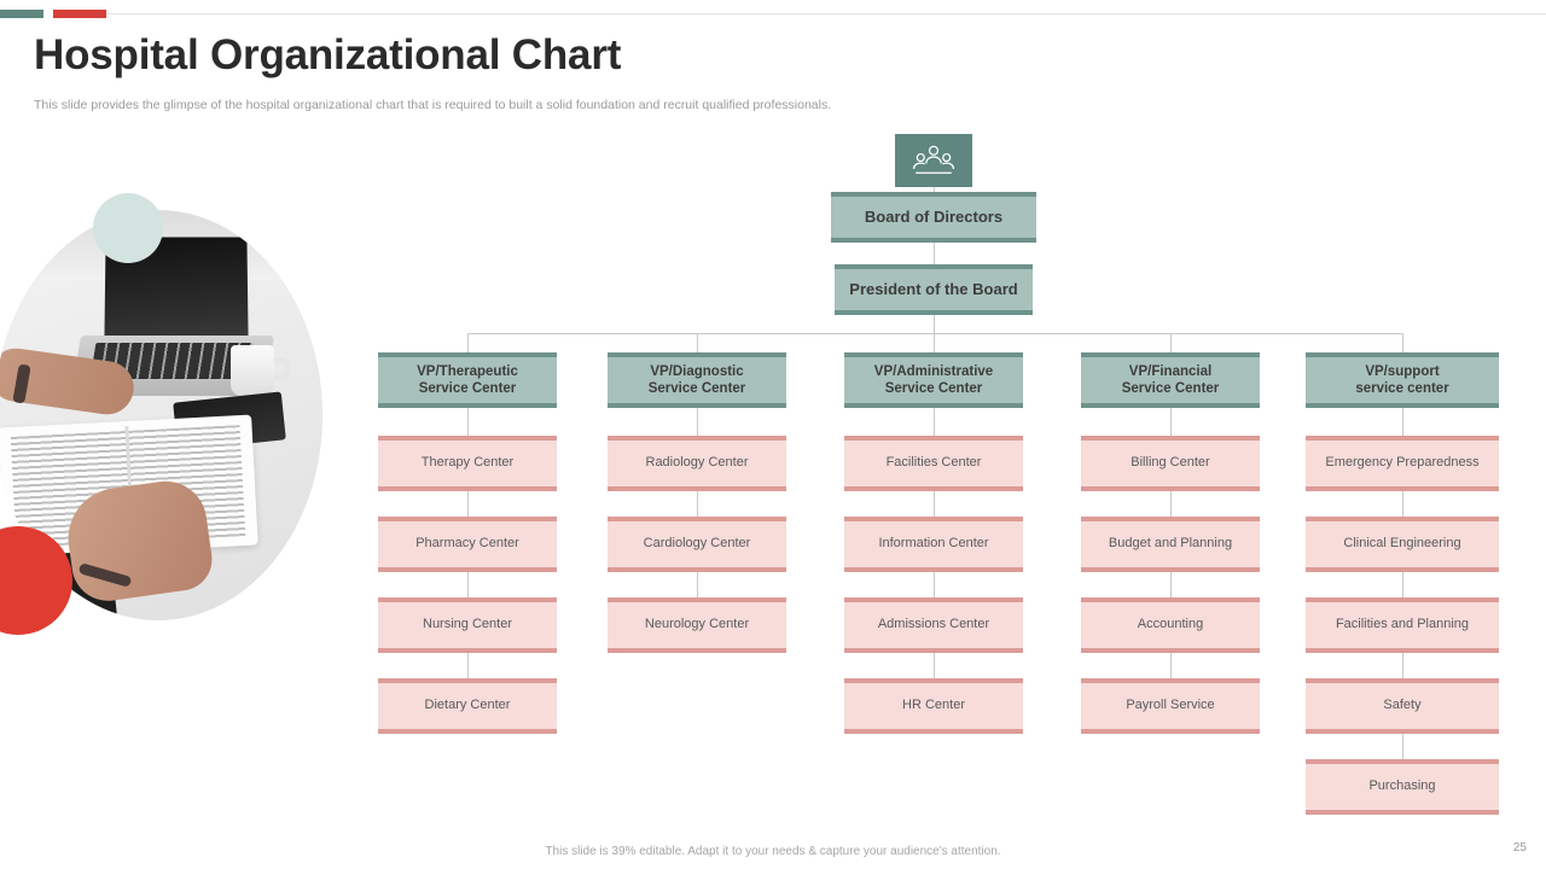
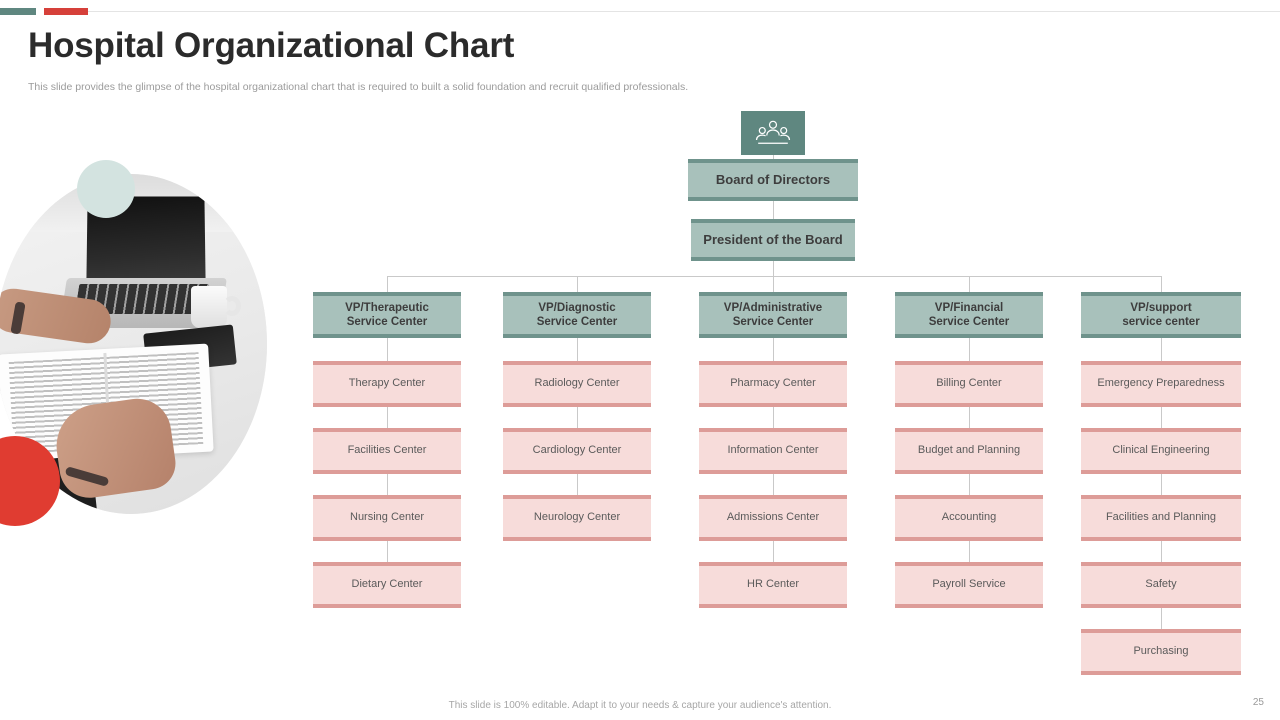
  Hospital Organizational Chart
  This slide provides the glimpse of the hospital organizational chart that is required to built a solid foundation and recruit qualified professionals.
  Board of Directors
  President of the Board
  VP/Therapeutic
  Service Center
  Therapy Center
- Pharmacy Center
+ Facilities Center
  Nursing Center
  Dietary Center
  VP/Diagnostic
  Service Center
  Radiology Center
  Cardiology Center
  Neurology Center
  VP/Administrative
  Service Center
- Facilities Center
+ Pharmacy Center
  Information Center
  Admissions Center
  HR Center
  VP/Financial
  Service Center
  Billing Center
  Budget and Planning
  Accounting
  Payroll Service
  VP/support
  service center
  Emergency Preparedness
  Clinical Engineering
  Facilities and Planning
  Safety
  Purchasing
- This slide is 39% editable. Adapt it to your needs & capture your audience's attention.
+ This slide is 100% editable. Adapt it to your needs & capture your audience's attention.
  25
